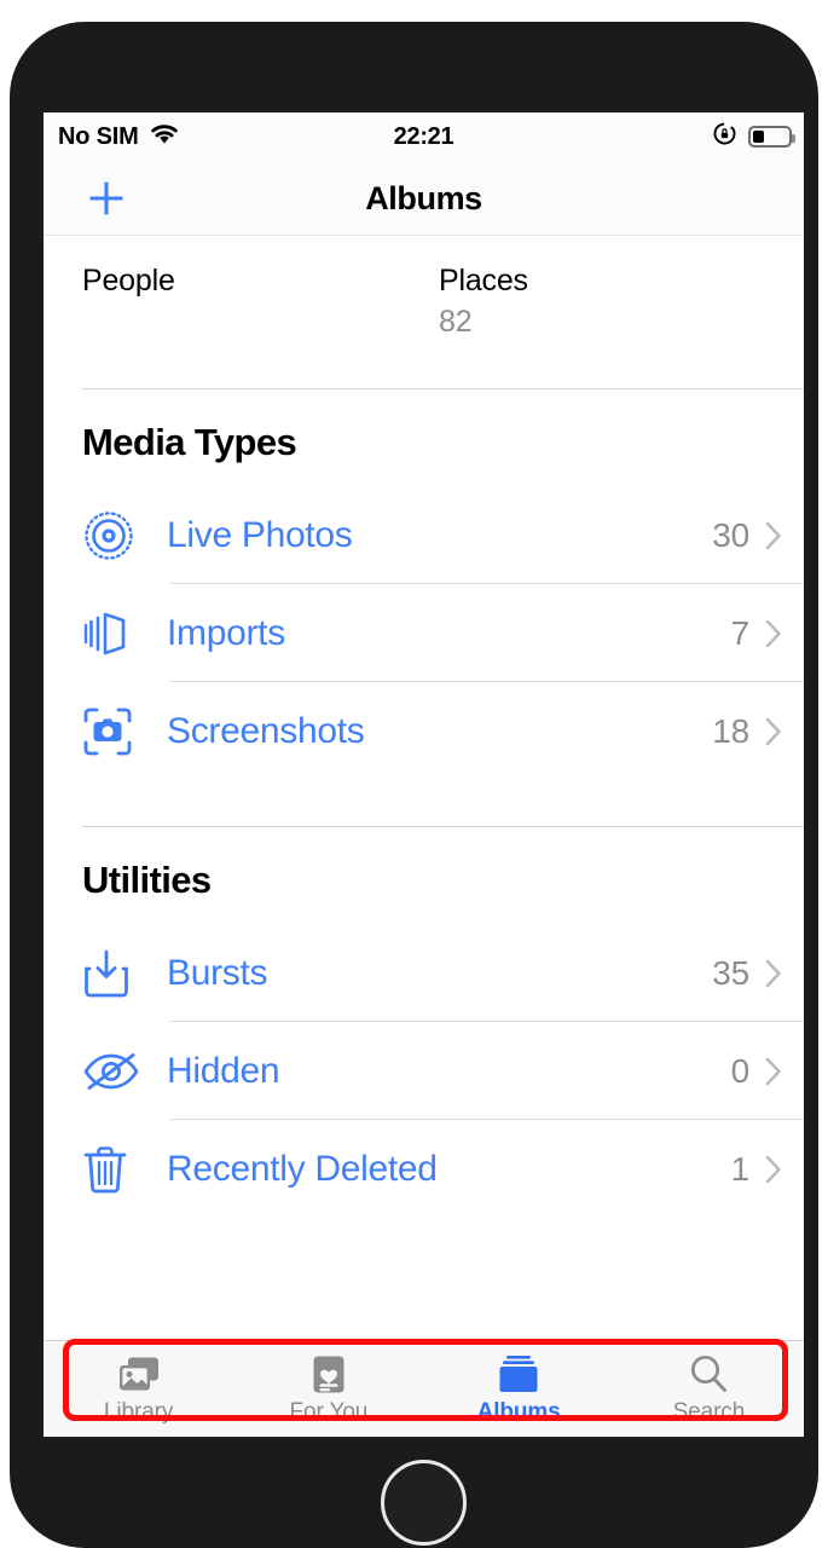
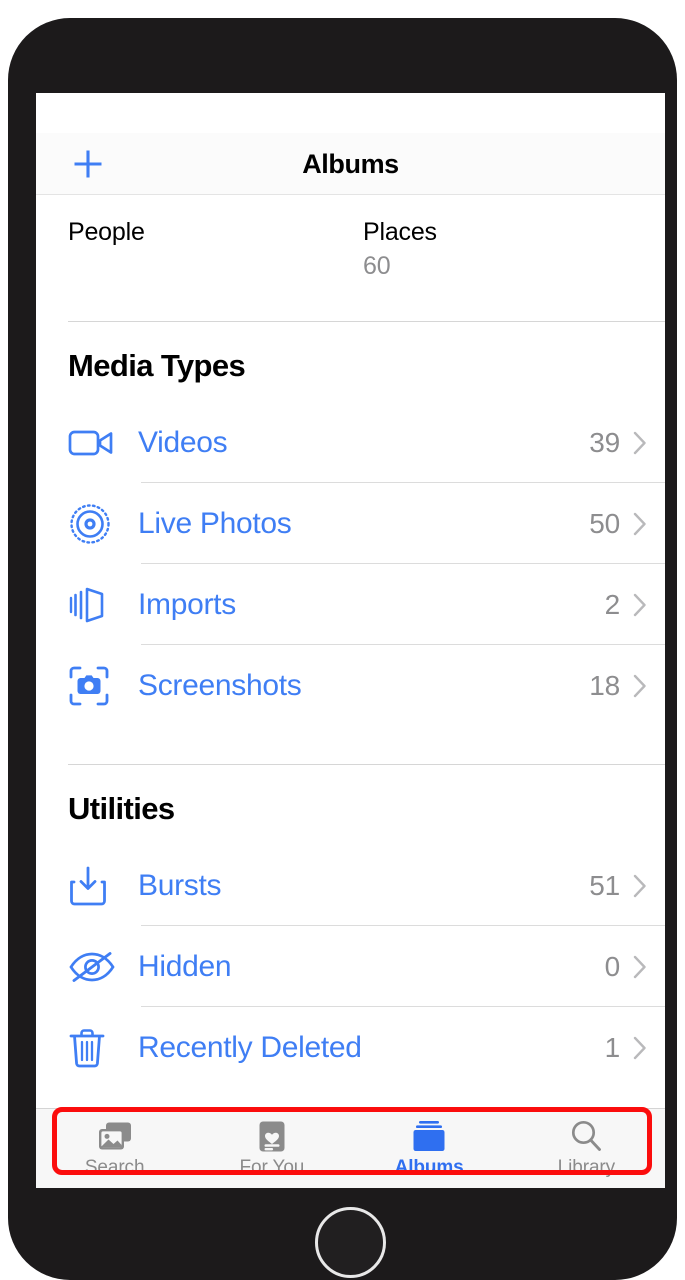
- No SIM
- 22:21
  Albums
  People
  Places
- 82
+ 60
  Media Types
+ Videos
+ 39
  Live Photos
- 30
+ 50
  Imports
- 7
+ 2
  Screenshots
  18
  Utilities
  Bursts
- 35
+ 51
  Hidden
  0
  Recently Deleted
  1
- Library
+ Search
  For You
  Albums
- Search
+ Library
